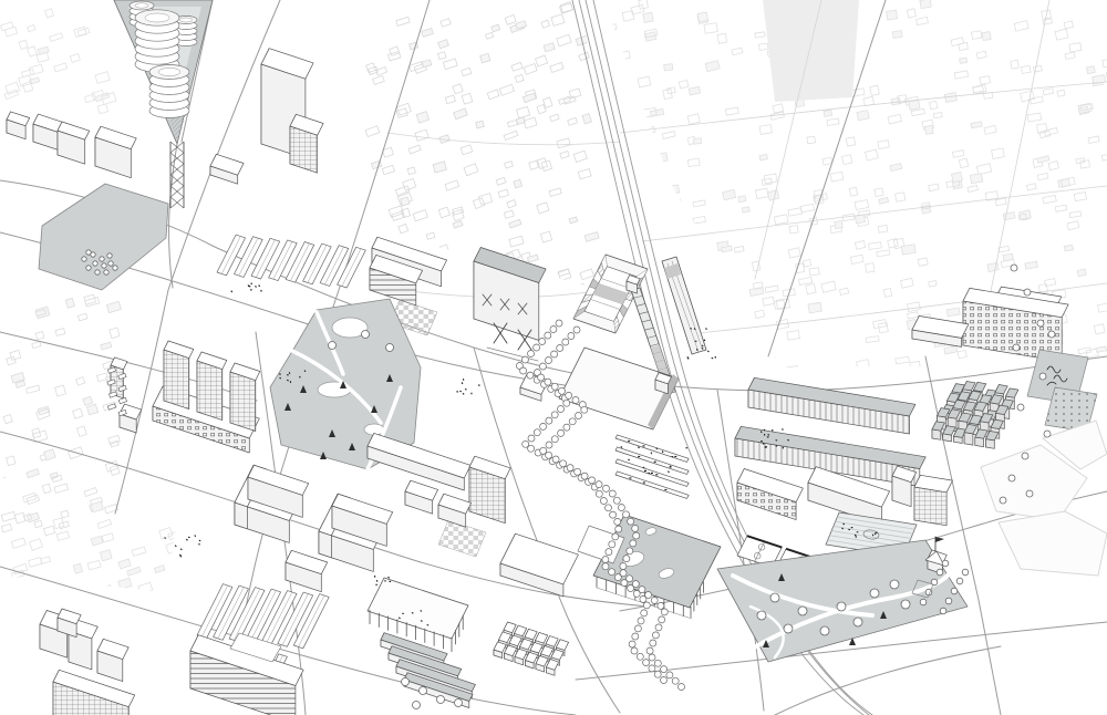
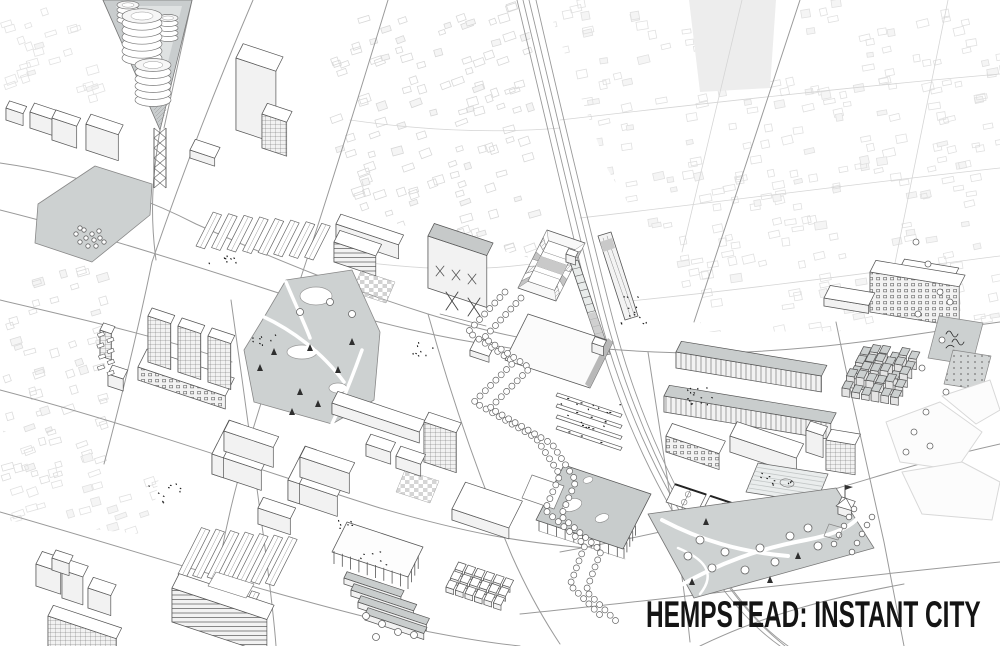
+ HEMPSTEAD: INSTANT CITY
